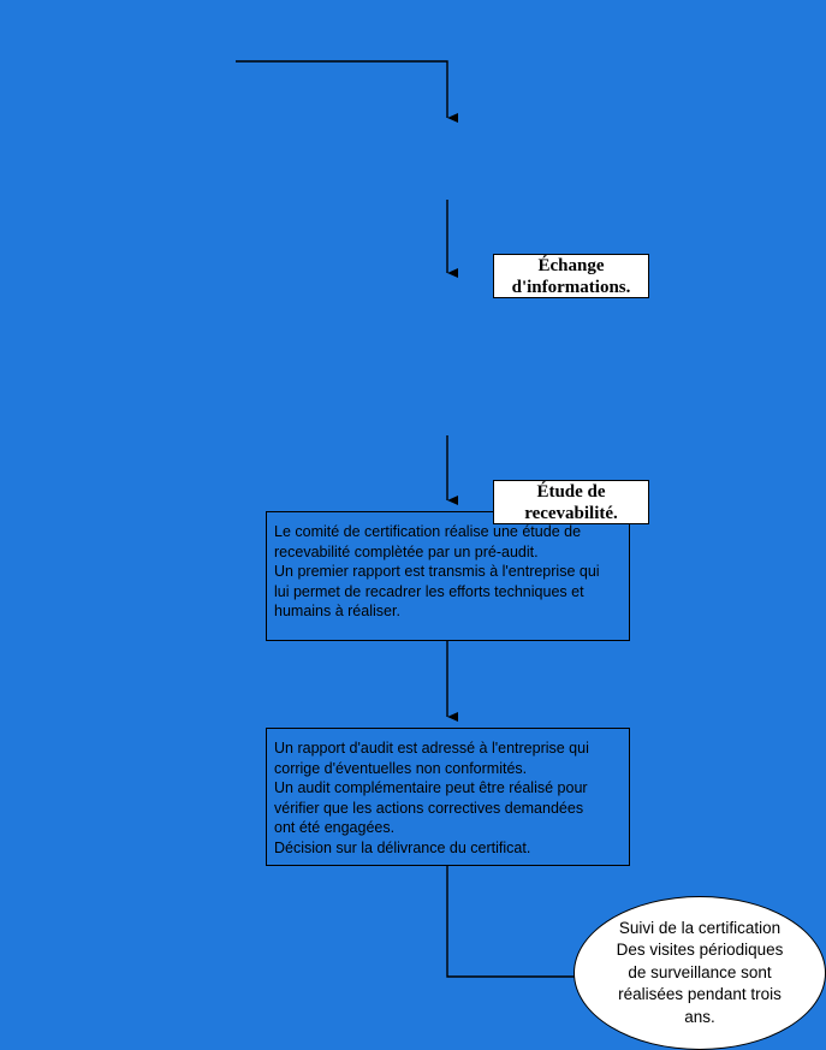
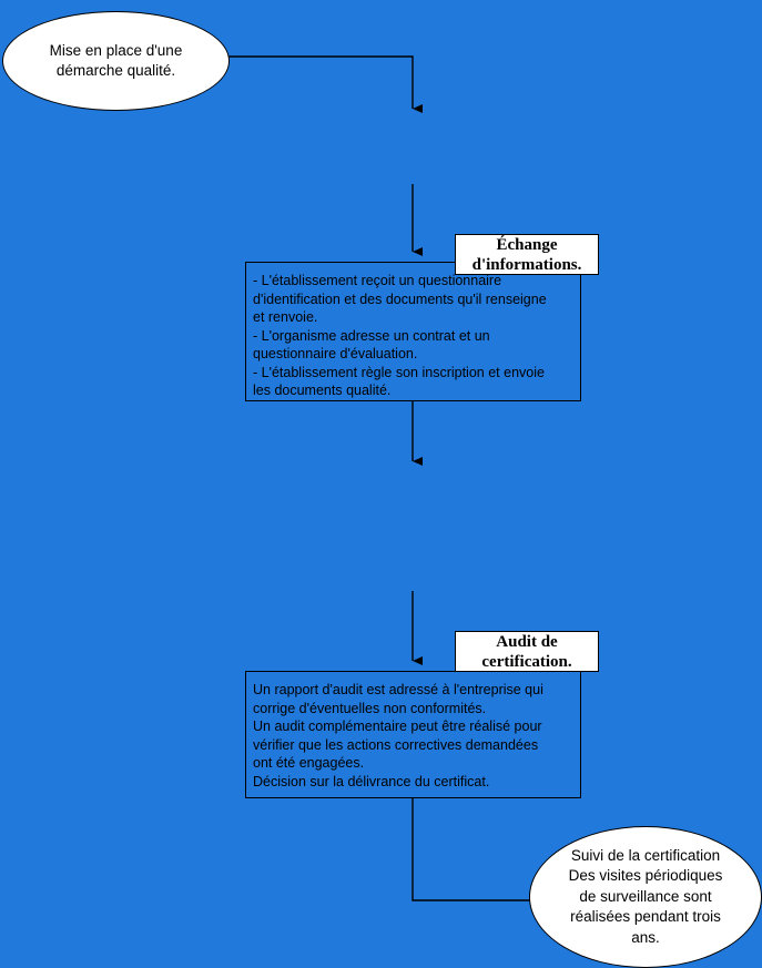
+ Mise en place d'une
+ démarche qualité.
+ - L'établissement reçoit un questionnaire
+ d'identification et des documents qu'il renseigne
+ et renvoie.
+ - L'organisme adresse un contrat et un
+ questionnaire d'évaluation.
+ - L'établissement règle son inscription et envoie
+ les documents qualité.
  Échange
  d'informations.
- Le comité de certification réalise une étude de
- recevabilité complètée par un pré-audit.
- Un premier rapport est transmis à l'entreprise qui
- lui permet de recadrer les efforts techniques et
- humains à réaliser.
- Étude de
- recevabilité.
  Un rapport d'audit est adressé à l'entreprise qui
  corrige d'éventuelles non conformités.
  Un audit complémentaire peut être réalisé pour
  vérifier que les actions correctives demandées
  ont été engagées.
  Décision sur la délivrance du certificat.
+ Audit de
+ certification.
  Suivi de la certification
  Des visites périodiques
  de surveillance sont
  réalisées pendant trois
  ans.
